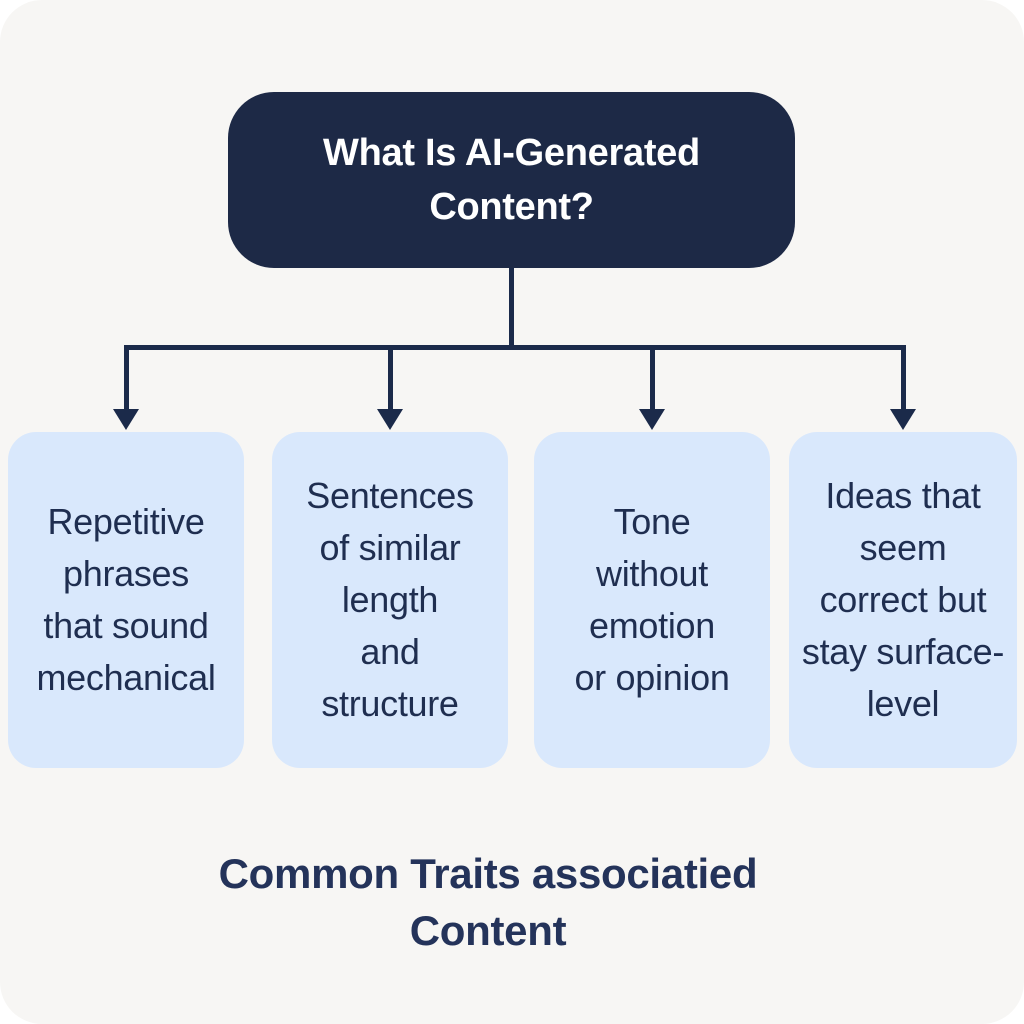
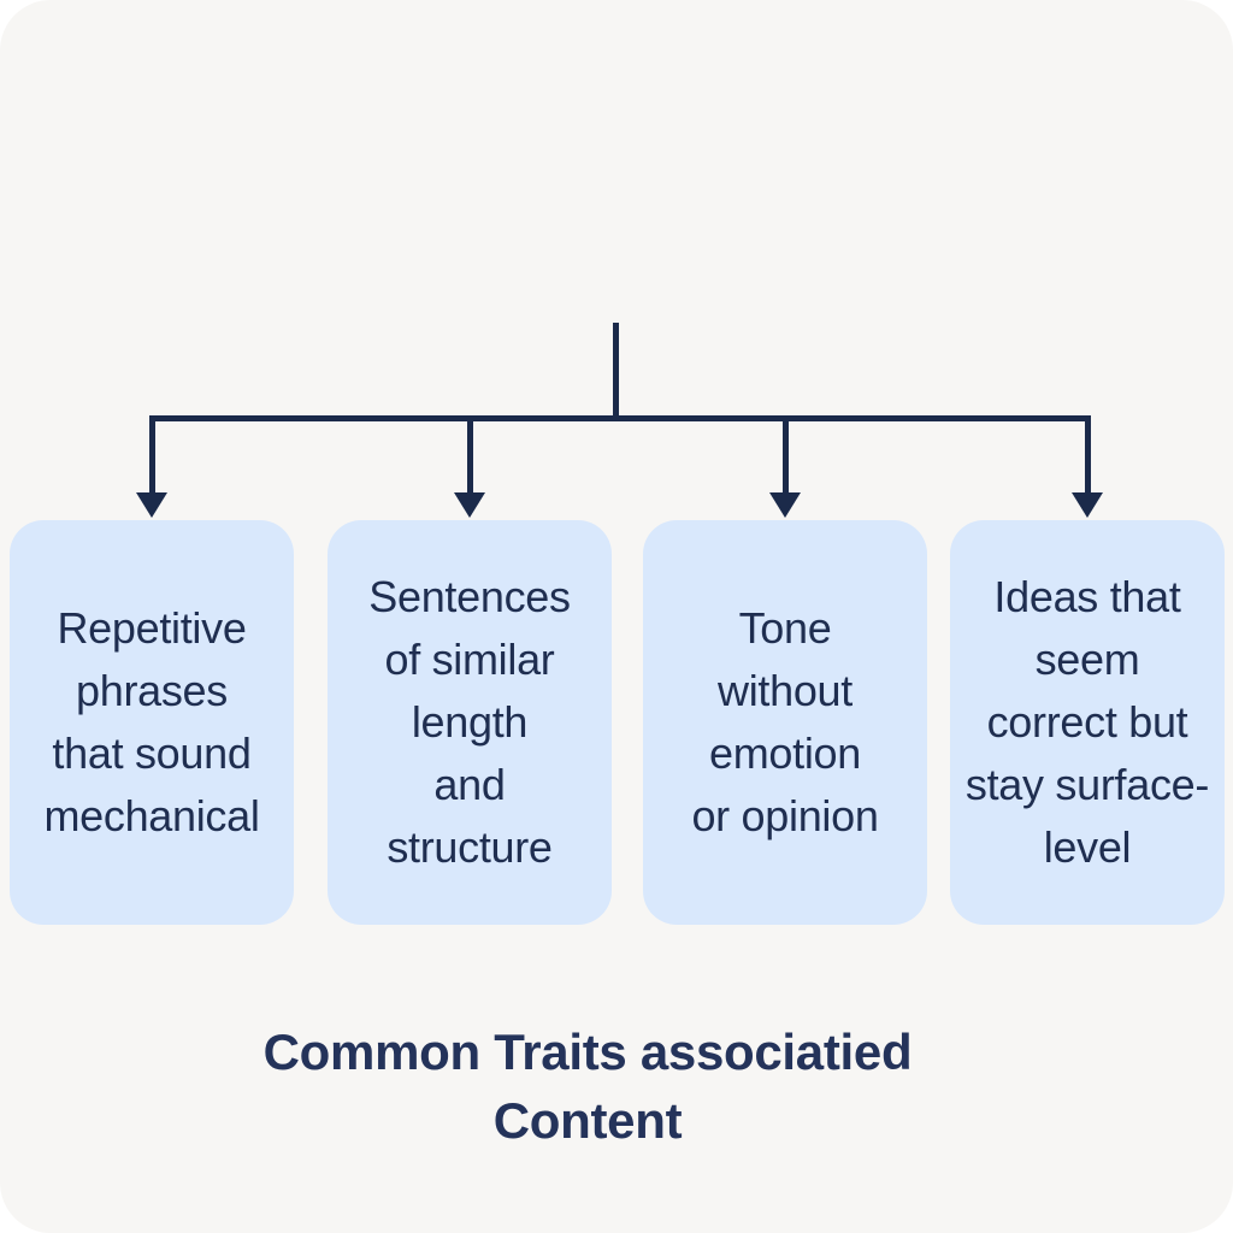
- What Is AI-Generated
- Content?
  Repetitive
  phrases
  that sound
  mechanical
  Sentences
  of similar
  length
  and
  structure
  Tone
  without
  emotion
  or opinion
  Ideas that
  seem
  correct but
  stay surface-
  level
  Common Traits associatied
  Content
